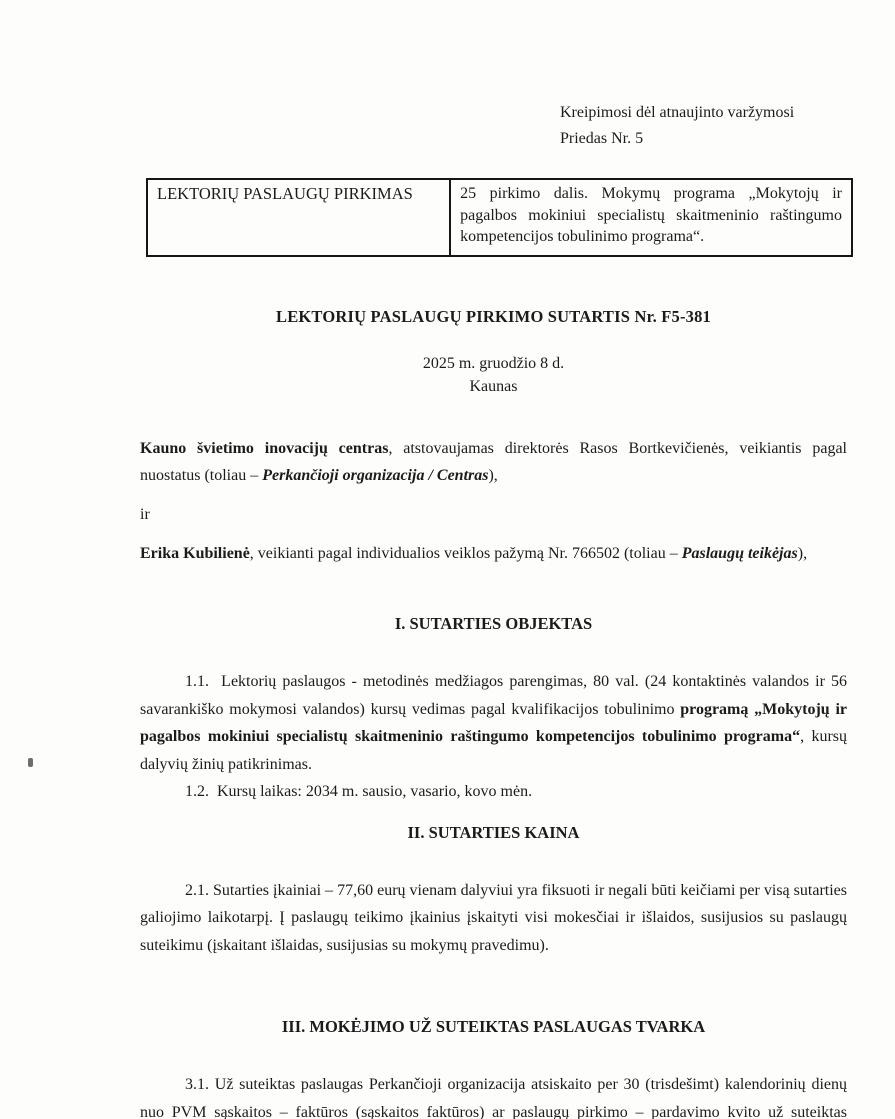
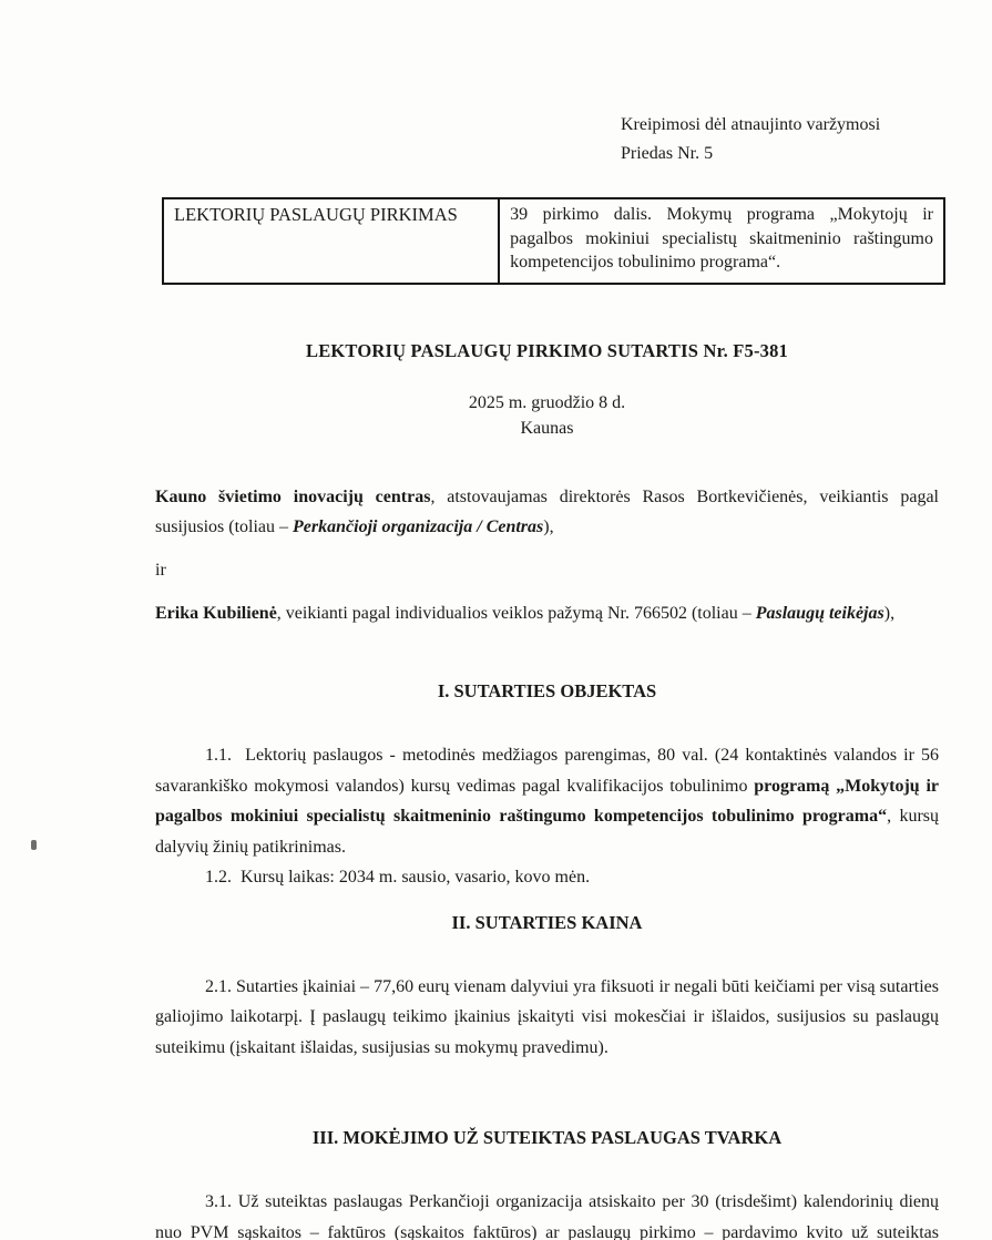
  Kreipimosi dėl atnaujinto varžymosi
  Priedas Nr. 5
- LEKTORIŲ PASLAUGŲ PIRKIMAS	25 pirkimo dalis. Mokymų programa „Mokytojų ir pagalbos mokiniui specialistų skaitmeninio raštingumo kompetencijos tobulinimo programa“.
+ LEKTORIŲ PASLAUGŲ PIRKIMAS	39 pirkimo dalis. Mokymų programa „Mokytojų ir pagalbos mokiniui specialistų skaitmeninio raštingumo kompetencijos tobulinimo programa“.
  LEKTORIŲ PASLAUGŲ PIRKIMO SUTARTIS Nr. F5-381
  2025 m. gruodžio 8 d.
  Kaunas
- Kauno švietimo inovacijų centras, atstovaujamas direktorės Rasos Bortkevičienės, veikiantis pagal nuostatus (toliau – Perkančioji organizacija / Centras),
+ Kauno švietimo inovacijų centras, atstovaujamas direktorės Rasos Bortkevičienės, veikiantis pagal susijusios (toliau – Perkančioji organizacija / Centras),
  ir
  Erika Kubilienė, veikianti pagal individualios veiklos pažymą Nr. 766502 (toliau – Paslaugų teikėjas),
  I. SUTARTIES OBJEKTAS
  1.1. Lektorių paslaugos - metodinės medžiagos parengimas, 80 val. (24 kontaktinės valandos ir 56 savarankiško mokymosi valandos) kursų vedimas pagal kvalifikacijos tobulinimo programą „Mokytojų ir pagalbos mokiniui specialistų skaitmeninio raštingumo kompetencijos tobulinimo programa“, kursų dalyvių žinių patikrinimas.
  1.2. Kursų laikas: 2034 m. sausio, vasario, kovo mėn.
  II. SUTARTIES KAINA
  2.1. Sutarties įkainiai – 77,60 eurų vienam dalyviui yra fiksuoti ir negali būti keičiami per visą sutarties galiojimo laikotarpį. Į paslaugų teikimo įkainius įskaityti visi mokesčiai ir išlaidos, susijusios su paslaugų suteikimu (įskaitant išlaidas, susijusias su mokymų pravedimu).
  III. MOKĖJIMO UŽ SUTEIKTAS PASLAUGAS TVARKA
  3.1. Už suteiktas paslaugas Perkančioji organizacija atsiskaito per 30 (trisdešimt) kalendorinių dienų nuo PVM sąskaitos – faktūros (sąskaitos faktūros) ar paslaugų pirkimo – pardavimo kvito už suteiktas
